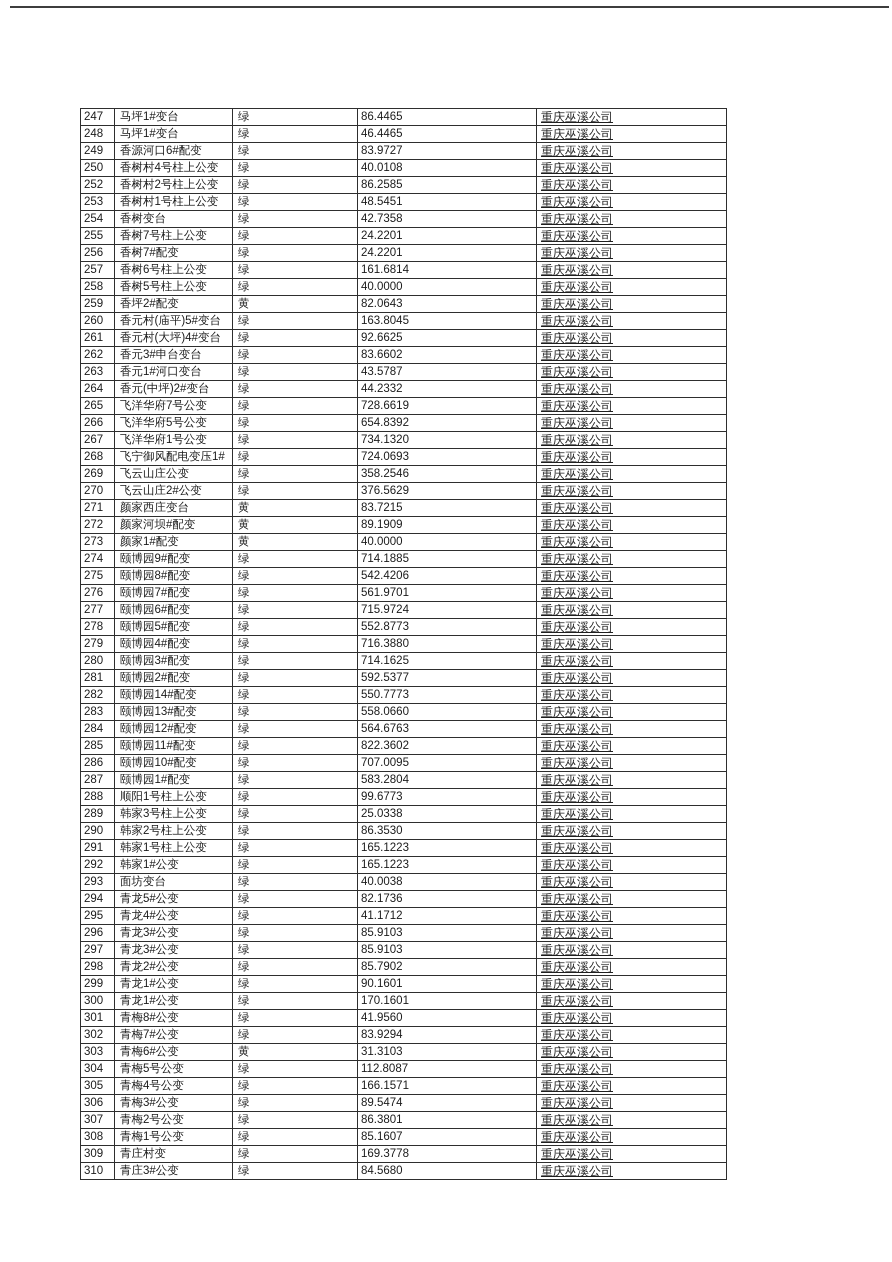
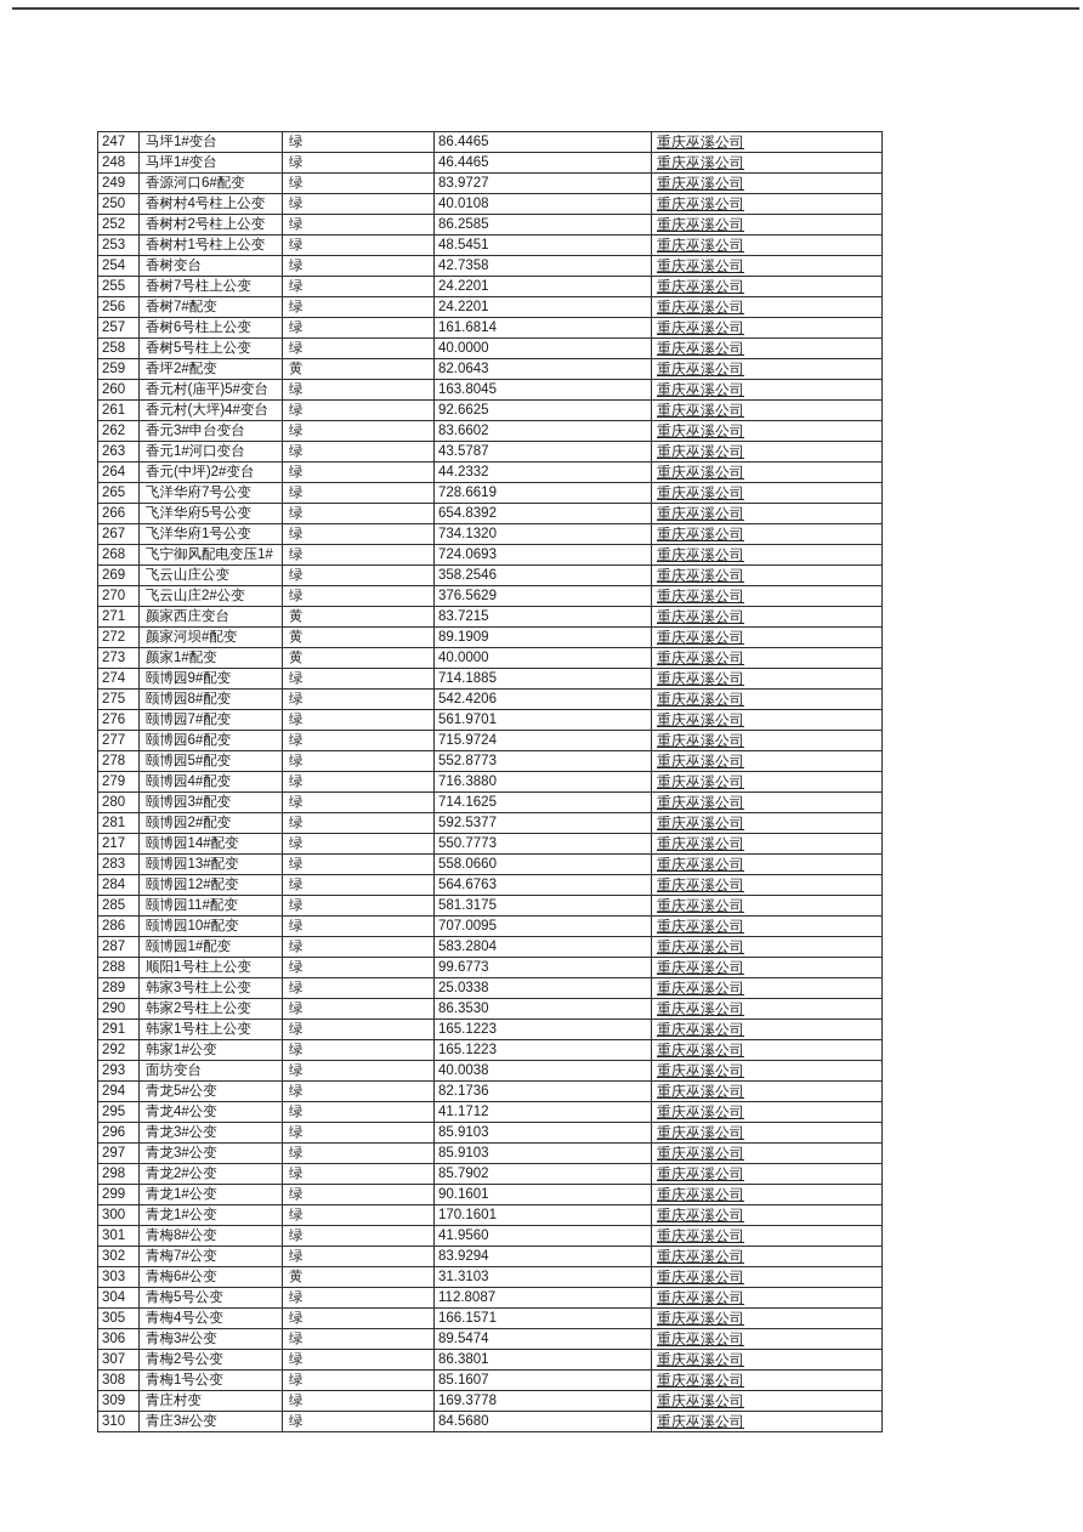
  247	马坪1#变台	绿	86.4465	重庆巫溪公司
  248	马坪1#变台	绿	46.4465	重庆巫溪公司
  249	香源河口6#配变	绿	83.9727	重庆巫溪公司
  250	香树村4号柱上公变	绿	40.0108	重庆巫溪公司
  252	香树村2号柱上公变	绿	86.2585	重庆巫溪公司
  253	香树村1号柱上公变	绿	48.5451	重庆巫溪公司
  254	香树变台	绿	42.7358	重庆巫溪公司
  255	香树7号柱上公变	绿	24.2201	重庆巫溪公司
  256	香树7#配变	绿	24.2201	重庆巫溪公司
  257	香树6号柱上公变	绿	161.6814	重庆巫溪公司
  258	香树5号柱上公变	绿	40.0000	重庆巫溪公司
  259	香坪2#配变	黄	82.0643	重庆巫溪公司
  260	香元村(庙平)5#变台	绿	163.8045	重庆巫溪公司
  261	香元村(大坪)4#变台	绿	92.6625	重庆巫溪公司
  262	香元3#申台变台	绿	83.6602	重庆巫溪公司
  263	香元1#河口变台	绿	43.5787	重庆巫溪公司
  264	香元(中坪)2#变台	绿	44.2332	重庆巫溪公司
  265	飞洋华府7号公变	绿	728.6619	重庆巫溪公司
  266	飞洋华府5号公变	绿	654.8392	重庆巫溪公司
  267	飞洋华府1号公变	绿	734.1320	重庆巫溪公司
  268	飞宁御风配电变压1#	绿	724.0693	重庆巫溪公司
  269	飞云山庄公变	绿	358.2546	重庆巫溪公司
  270	飞云山庄2#公变	绿	376.5629	重庆巫溪公司
  271	颜家西庄变台	黄	83.7215	重庆巫溪公司
  272	颜家河坝#配变	黄	89.1909	重庆巫溪公司
  273	颜家1#配变	黄	40.0000	重庆巫溪公司
  274	颐博园9#配变	绿	714.1885	重庆巫溪公司
  275	颐博园8#配变	绿	542.4206	重庆巫溪公司
  276	颐博园7#配变	绿	561.9701	重庆巫溪公司
  277	颐博园6#配变	绿	715.9724	重庆巫溪公司
  278	颐博园5#配变	绿	552.8773	重庆巫溪公司
  279	颐博园4#配变	绿	716.3880	重庆巫溪公司
  280	颐博园3#配变	绿	714.1625	重庆巫溪公司
  281	颐博园2#配变	绿	592.5377	重庆巫溪公司
- 282	颐博园14#配变	绿	550.7773	重庆巫溪公司
+ 217	颐博园14#配变	绿	550.7773	重庆巫溪公司
  283	颐博园13#配变	绿	558.0660	重庆巫溪公司
  284	颐博园12#配变	绿	564.6763	重庆巫溪公司
- 285	颐博园11#配变	绿	822.3602	重庆巫溪公司
+ 285	颐博园11#配变	绿	581.3175	重庆巫溪公司
  286	颐博园10#配变	绿	707.0095	重庆巫溪公司
  287	颐博园1#配变	绿	583.2804	重庆巫溪公司
  288	顺阳1号柱上公变	绿	99.6773	重庆巫溪公司
  289	韩家3号柱上公变	绿	25.0338	重庆巫溪公司
  290	韩家2号柱上公变	绿	86.3530	重庆巫溪公司
  291	韩家1号柱上公变	绿	165.1223	重庆巫溪公司
  292	韩家1#公变	绿	165.1223	重庆巫溪公司
  293	面坊变台	绿	40.0038	重庆巫溪公司
  294	青龙5#公变	绿	82.1736	重庆巫溪公司
  295	青龙4#公变	绿	41.1712	重庆巫溪公司
  296	青龙3#公变	绿	85.9103	重庆巫溪公司
  297	青龙3#公变	绿	85.9103	重庆巫溪公司
  298	青龙2#公变	绿	85.7902	重庆巫溪公司
  299	青龙1#公变	绿	90.1601	重庆巫溪公司
  300	青龙1#公变	绿	170.1601	重庆巫溪公司
  301	青梅8#公变	绿	41.9560	重庆巫溪公司
  302	青梅7#公变	绿	83.9294	重庆巫溪公司
  303	青梅6#公变	黄	31.3103	重庆巫溪公司
  304	青梅5号公变	绿	112.8087	重庆巫溪公司
  305	青梅4号公变	绿	166.1571	重庆巫溪公司
  306	青梅3#公变	绿	89.5474	重庆巫溪公司
  307	青梅2号公变	绿	86.3801	重庆巫溪公司
  308	青梅1号公变	绿	85.1607	重庆巫溪公司
  309	青庄村变	绿	169.3778	重庆巫溪公司
  310	青庄3#公变	绿	84.5680	重庆巫溪公司
